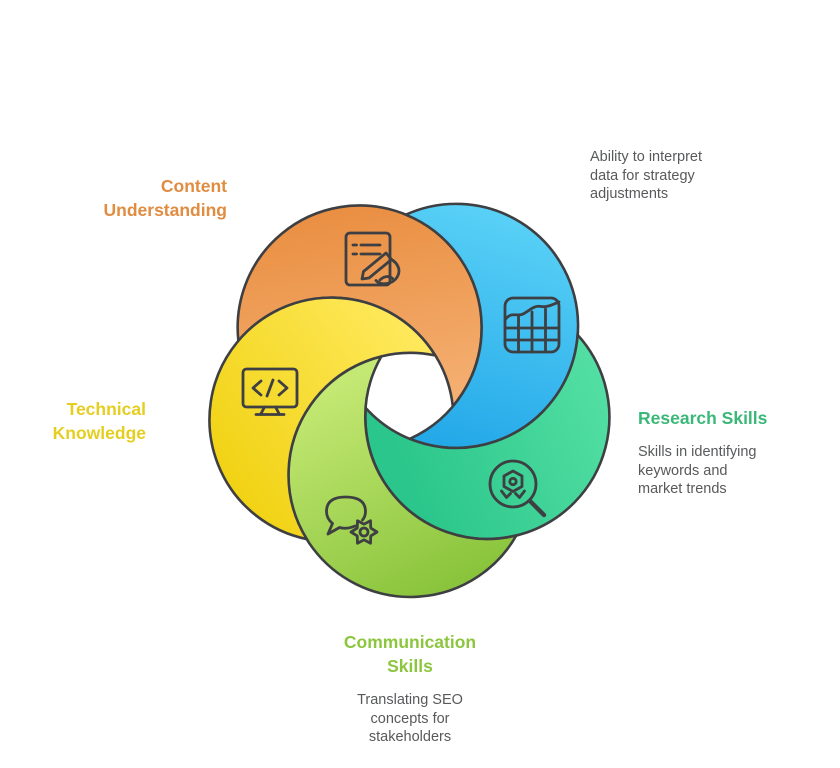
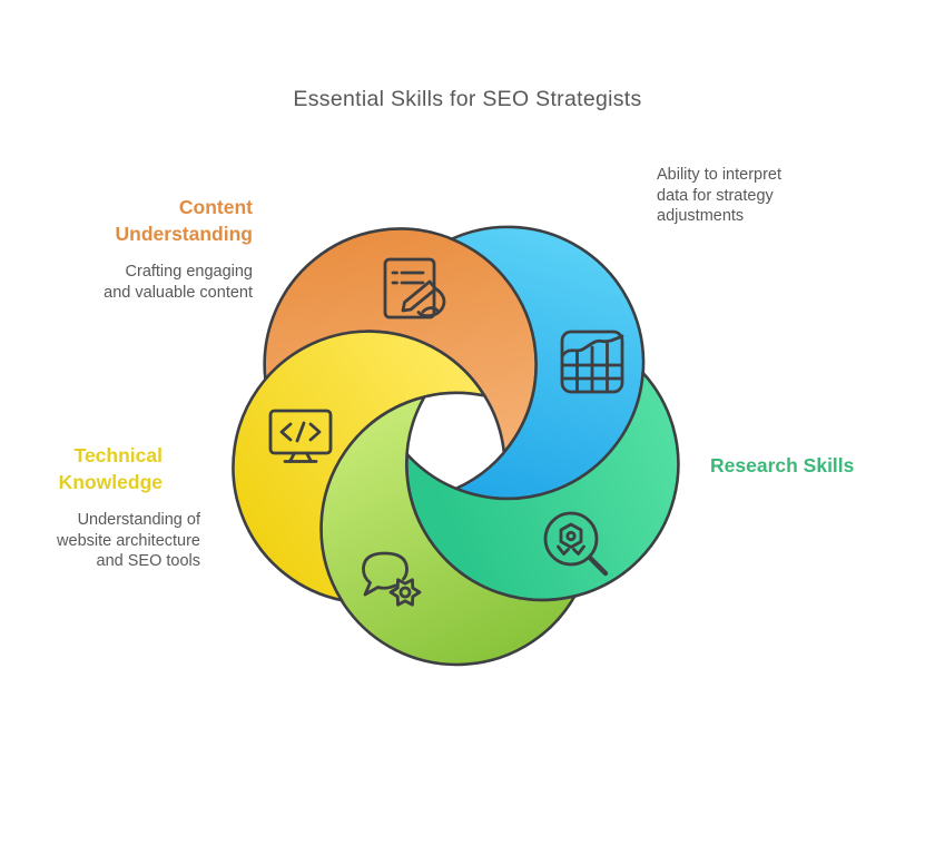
+ Essential Skills for SEO Strategists
  Content
  Understanding
+ Crafting engaging
+ and valuable content
  Ability to interpret
  data for strategy
  adjustments
  Research Skills
- Skills in identifying
- keywords and
- market trends
- Communication
- Skills
- Translating SEO
- concepts for
- stakeholders
  Technical
  Knowledge
+ Understanding of
+ website architecture
+ and SEO tools
